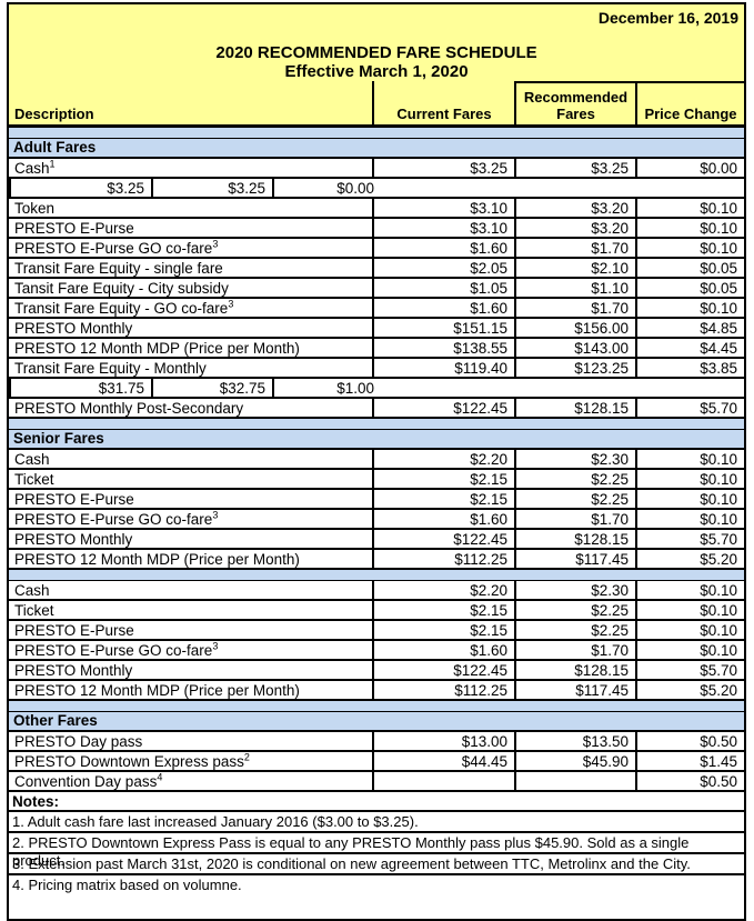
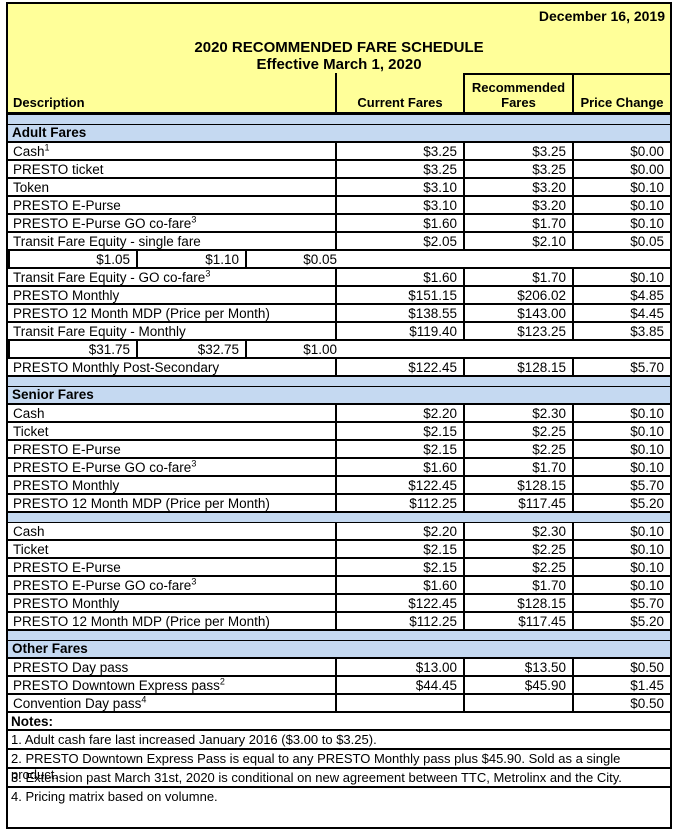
  December 16, 2019
  2020 RECOMMENDED FARE SCHEDULE
  Effective March 1, 2020
  Description
  Current Fares
  Recommended
  Fares
  Price Change
  Adult Fares
  Cash1
  $3.25
  $3.25
  $0.00
+ PRESTO ticket
  $3.25
  $3.25
  $0.00
  Token
  $3.10
  $3.20
  $0.10
  PRESTO E-Purse
  $3.10
  $3.20
  $0.10
  PRESTO E-Purse GO co-fare3
  $1.60
  $1.70
  $0.10
  Transit Fare Equity - single fare
  $2.05
  $2.10
  $0.05
- Tansit Fare Equity - City subsidy
  $1.05
  $1.10
  $0.05
  Transit Fare Equity - GO co-fare3
  $1.60
  $1.70
  $0.10
  PRESTO Monthly
  $151.15
- $156.00
+ $206.02
  $4.85
  PRESTO 12 Month MDP (Price per Month)
  $138.55
  $143.00
  $4.45
  Transit Fare Equity - Monthly
  $119.40
  $123.25
  $3.85
  $31.75
  $32.75
  $1.00
  PRESTO Monthly Post-Secondary
  $122.45
  $128.15
  $5.70
  Senior Fares
  Cash
  $2.20
  $2.30
  $0.10
  Ticket
  $2.15
  $2.25
  $0.10
  PRESTO E-Purse
  $2.15
  $2.25
  $0.10
  PRESTO E-Purse GO co-fare3
  $1.60
  $1.70
  $0.10
  PRESTO Monthly
  $122.45
  $128.15
  $5.70
  PRESTO 12 Month MDP (Price per Month)
  $112.25
  $117.45
  $5.20
  Cash
  $2.20
  $2.30
  $0.10
  Ticket
  $2.15
  $2.25
  $0.10
  PRESTO E-Purse
  $2.15
  $2.25
  $0.10
  PRESTO E-Purse GO co-fare3
  $1.60
  $1.70
  $0.10
  PRESTO Monthly
  $122.45
  $128.15
  $5.70
  PRESTO 12 Month MDP (Price per Month)
  $112.25
  $117.45
  $5.20
  Other Fares
  PRESTO Day pass
  $13.00
  $13.50
  $0.50
  PRESTO Downtown Express pass2
  $44.45
  $45.90
  $1.45
  Convention Day pass4
  $0.50
  Notes:
  1. Adult cash fare last increased January 2016 ($3.00 to $3.25).
  2. PRESTO Downtown Express Pass is equal to any PRESTO Monthly pass plus $45.90. Sold as a single
  3. Extension past March 31st, 2020 is conditional on new agreement between TTC, Metrolinx and the City.
  4. Pricing matrix based on volumne.
